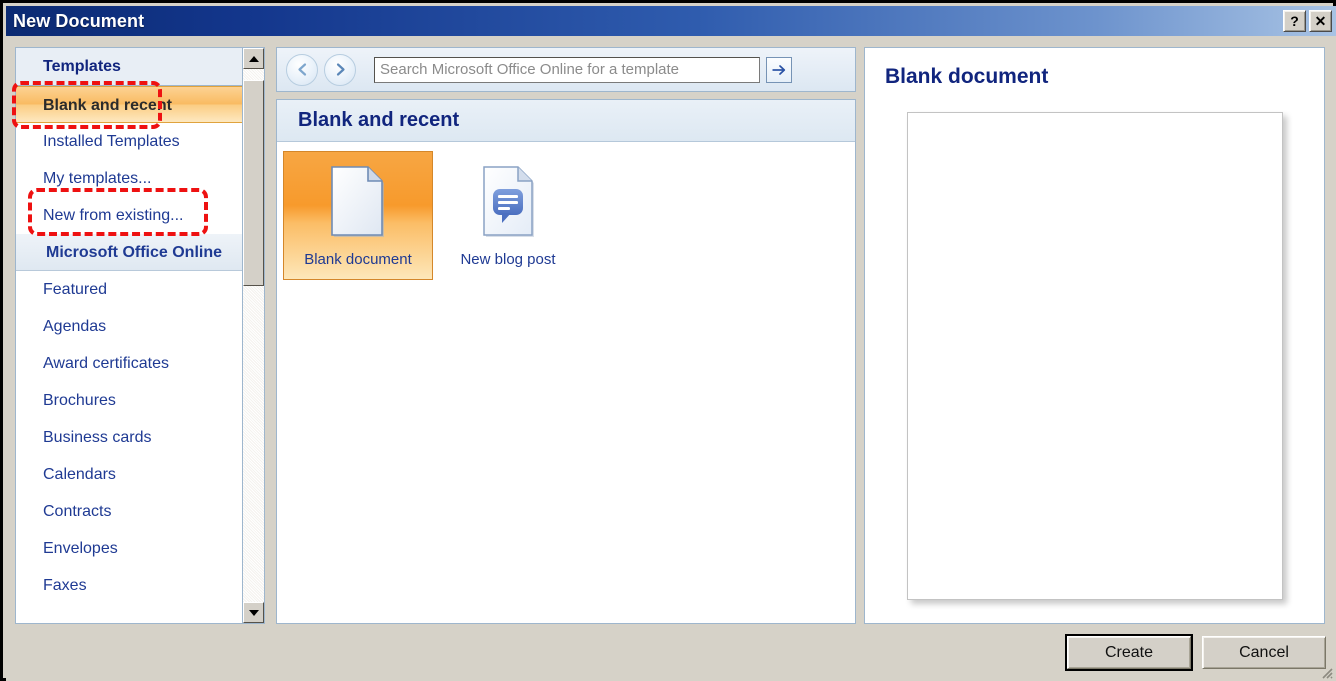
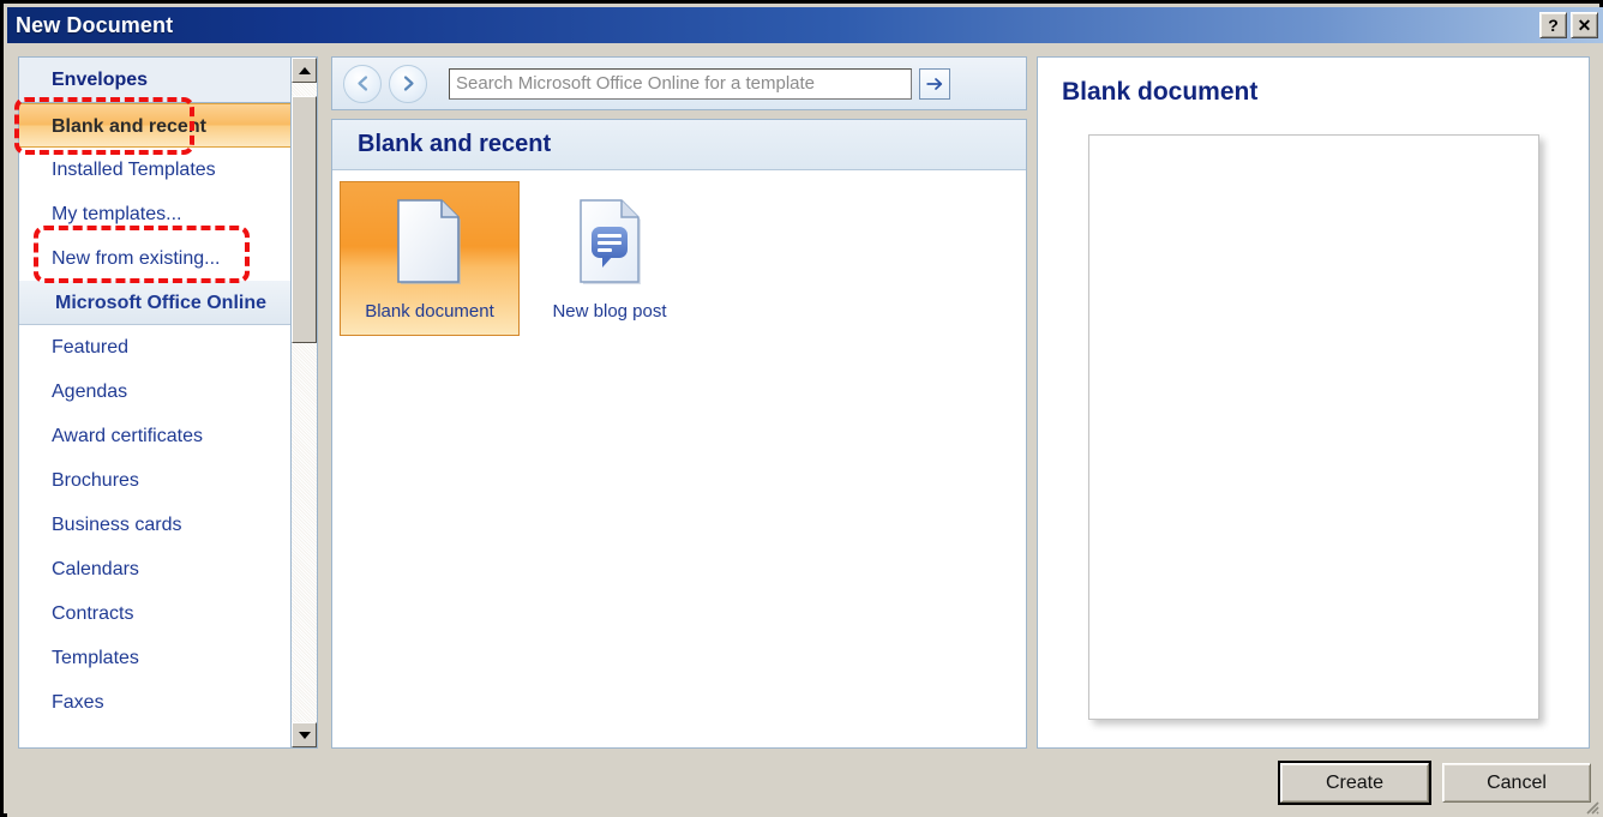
  New Document
  ?
  ✕
- Templates
+ Envelopes
  Blank and recent
  Installed Templates
  My templates...
  New from existing...
  Microsoft Office Online
  Featured
  Agendas
  Award certificates
  Brochures
  Business cards
  Calendars
  Contracts
- Envelopes
+ Templates
  Faxes
  Search Microsoft Office Online for a template
  Blank and recent
  Blank document
  New blog post
  Blank document
  Create
  Cancel
